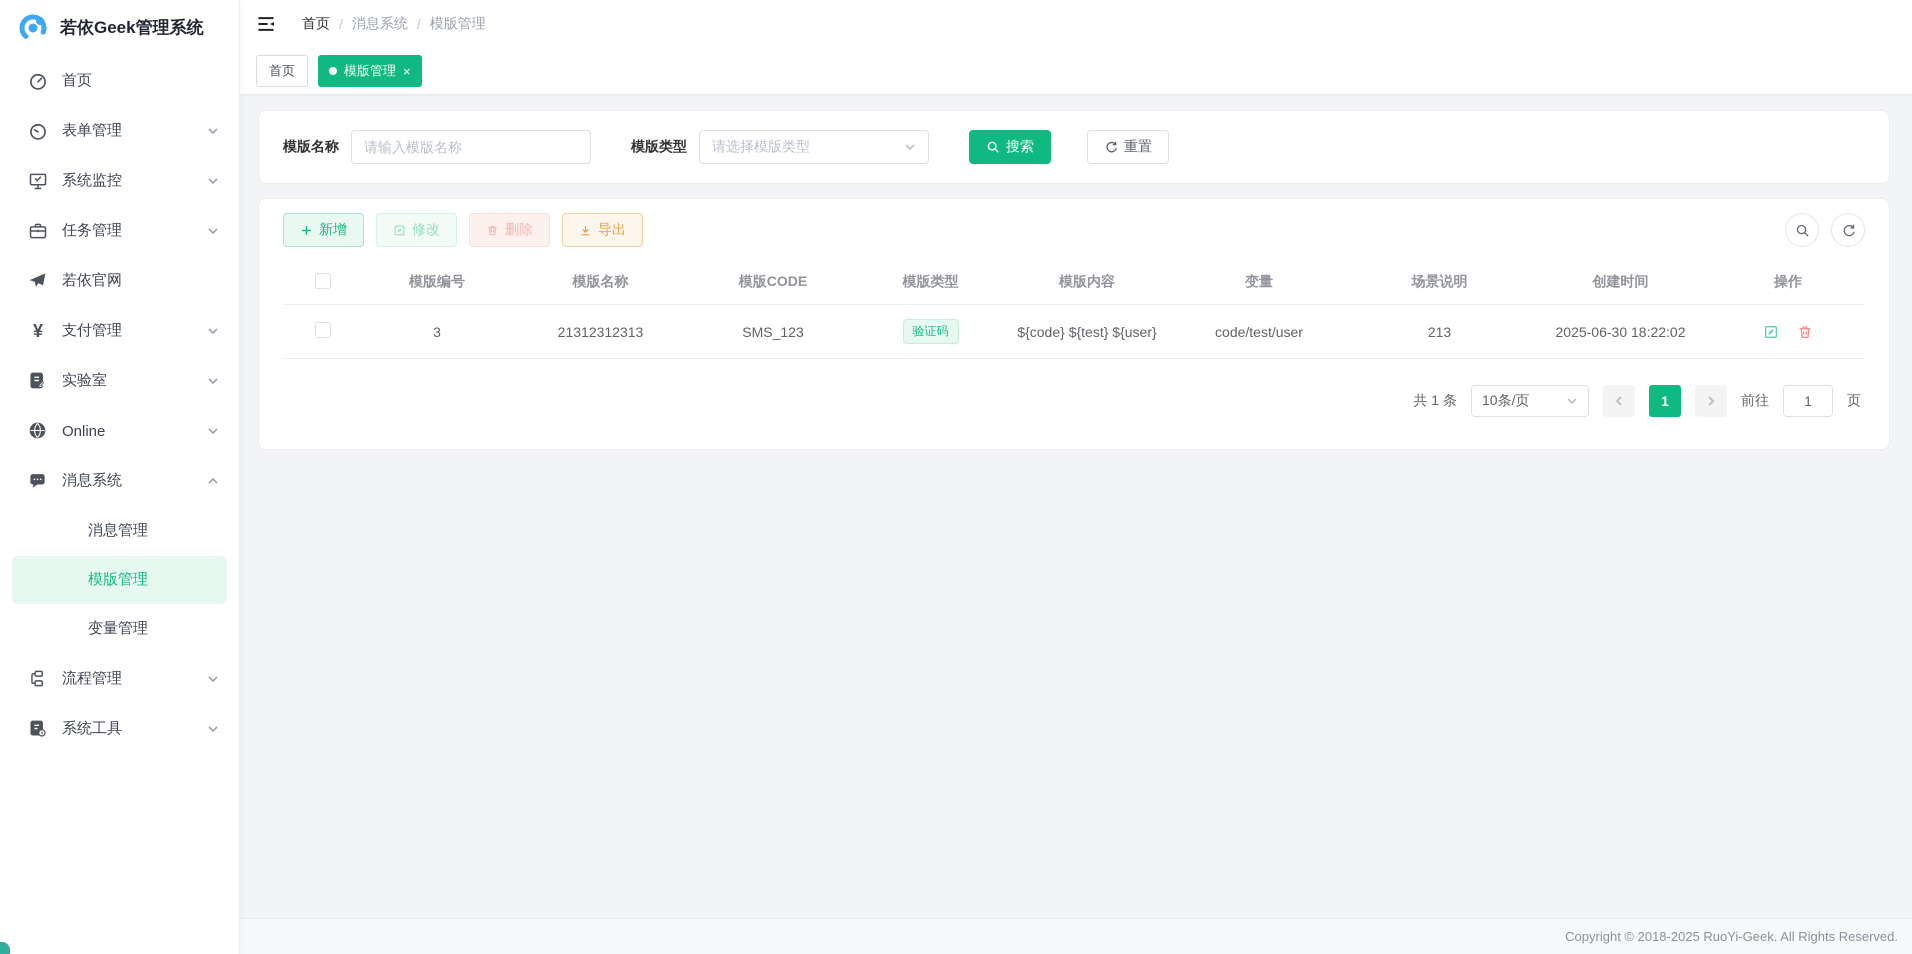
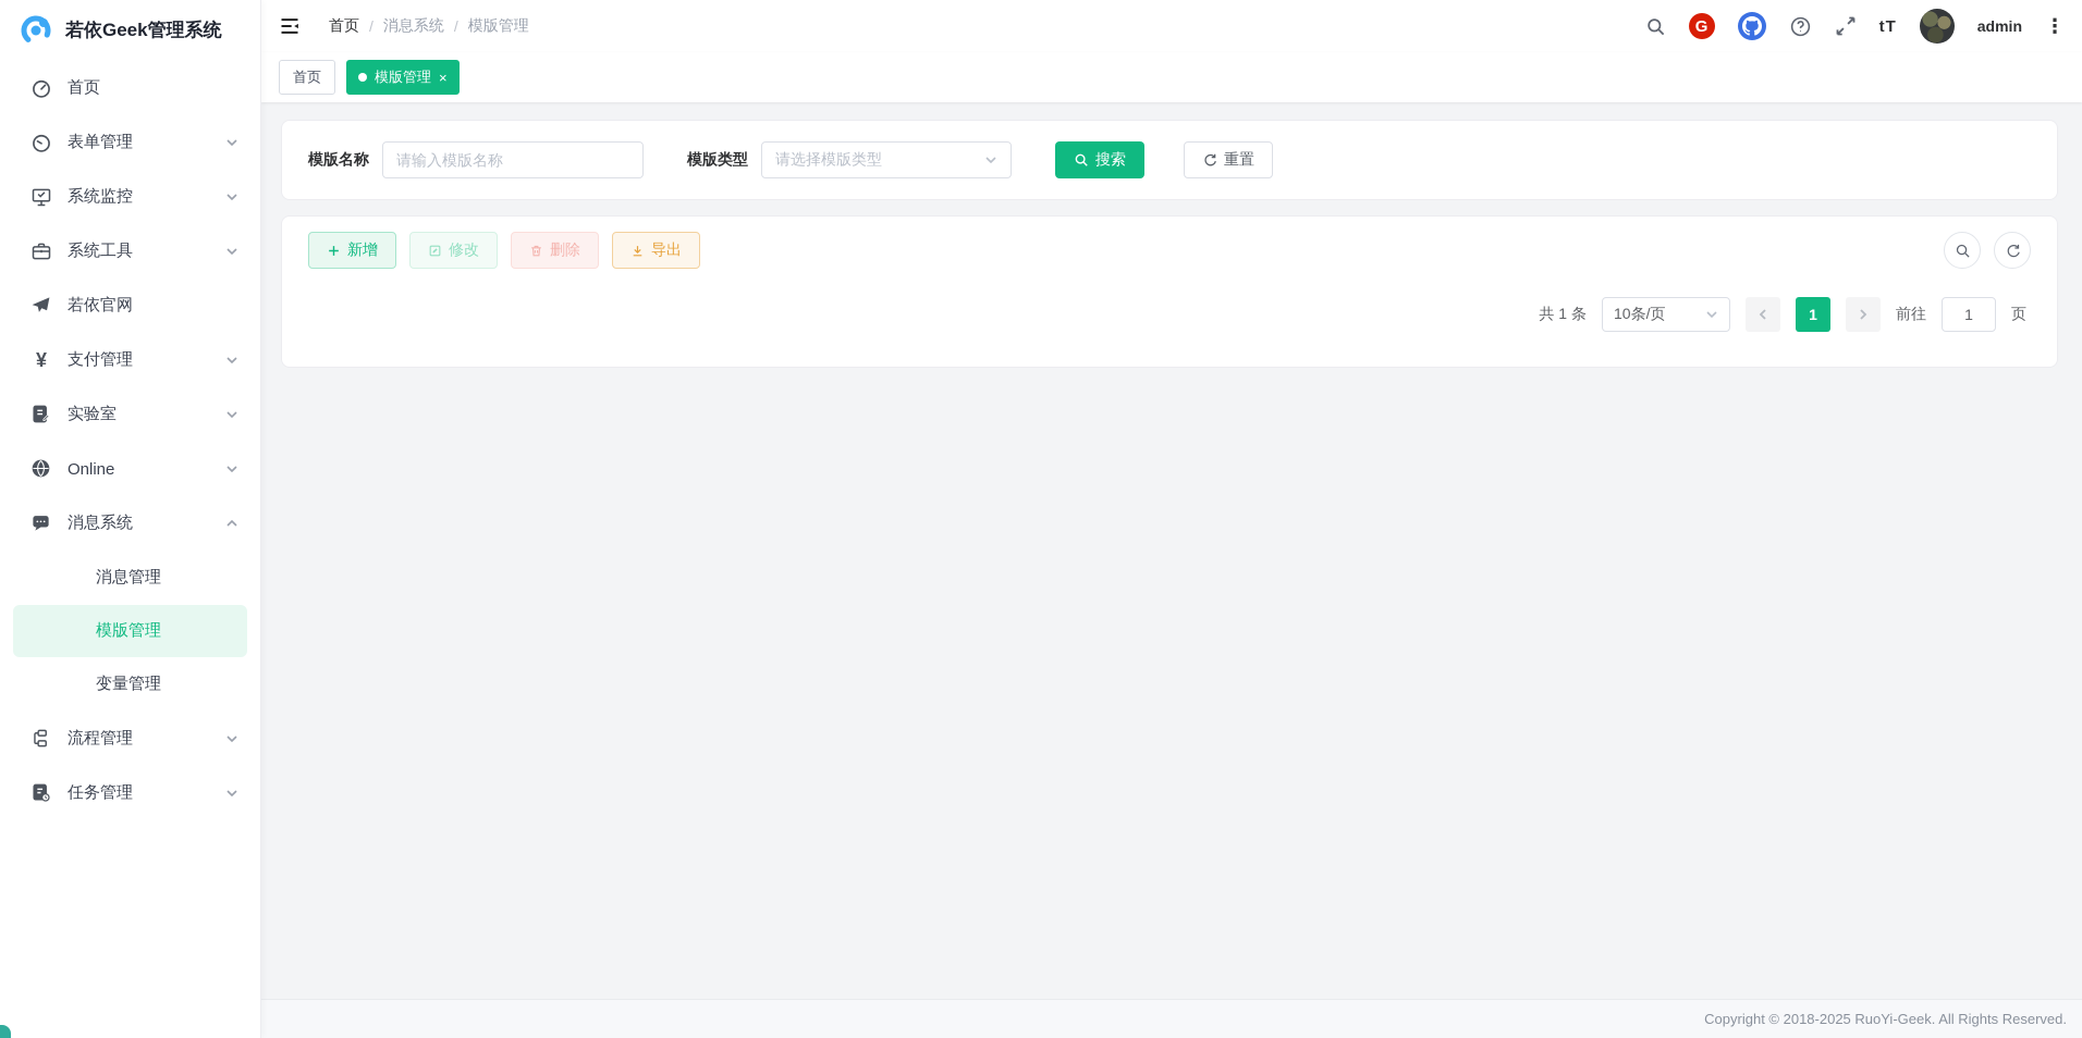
  若依Geek管理系统
  首页
  表单管理
  系统监控
- 任务管理
+ 系统工具
  若依官网
  ¥
  支付管理
  实验室
  Online
  消息系统
  消息管理
  模版管理
  变量管理
  流程管理
- 系统工具
+ 任务管理
  首页
  /
  消息系统
  /
  模版管理
+ G
+ tT
+ admin
+ ⋮
  首页
  模版管理
  ×
  模版名称
  请输入模版名称
  模版类型
  请选择模版类型
  搜索
  重置
  新增
  修改
  删除
  导出
- 	模版编号	模版名称	模版CODE	模版类型	模版内容	变量	场景说明	创建时间	操作
- 	3	21312312313	SMS_123	验证码	${code} ${test} ${user}	code/test/user	213	2025-06-30 18:22:02
  共 1 条
  10条/页
  1
  前往
  1
  页
  Copyright © 2018-2025 RuoYi-Geek. All Rights Reserved.
